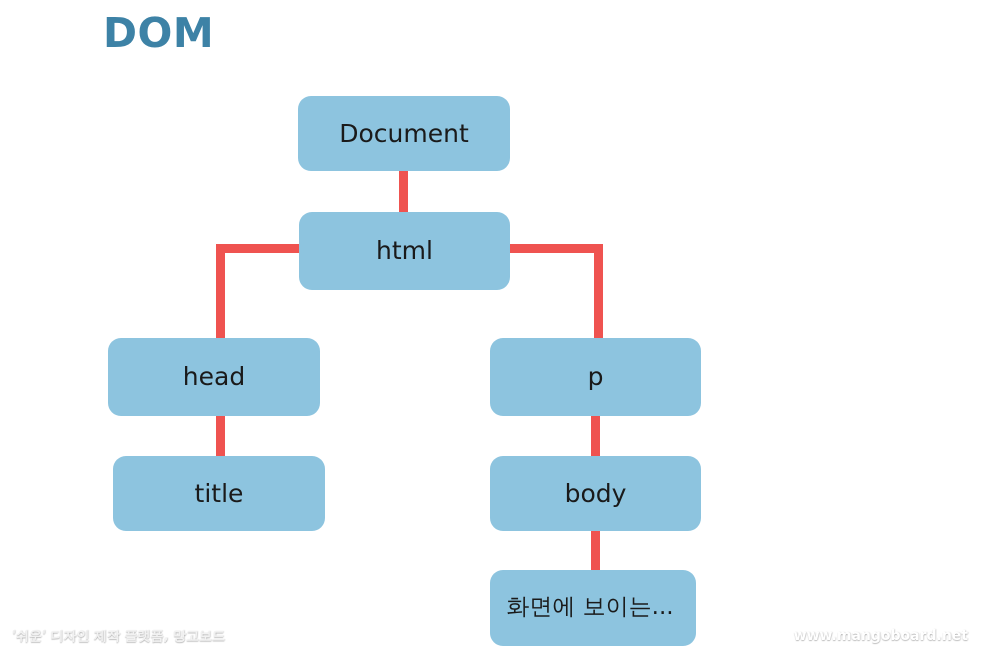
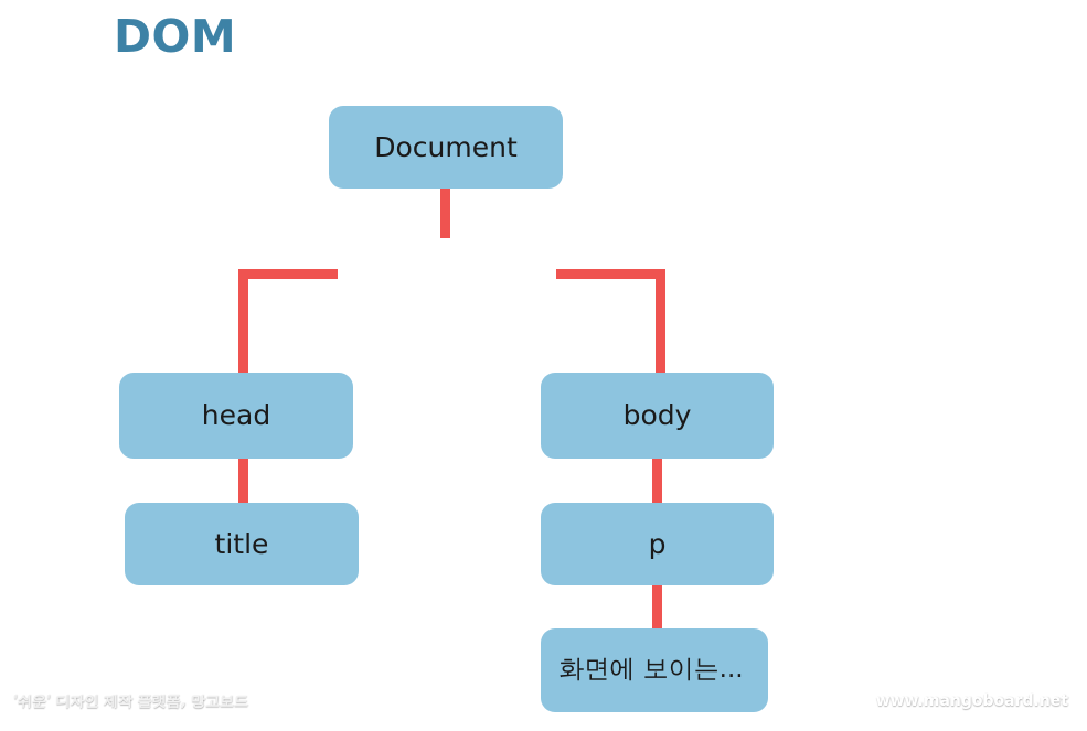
  DOM
  Document
- html
  head
- p
+ body
  title
- body
+ p
  화면에 보이는...
  '쉬운' 디자인 제작 플랫폼, 망고보드
  www.mangoboard.net
